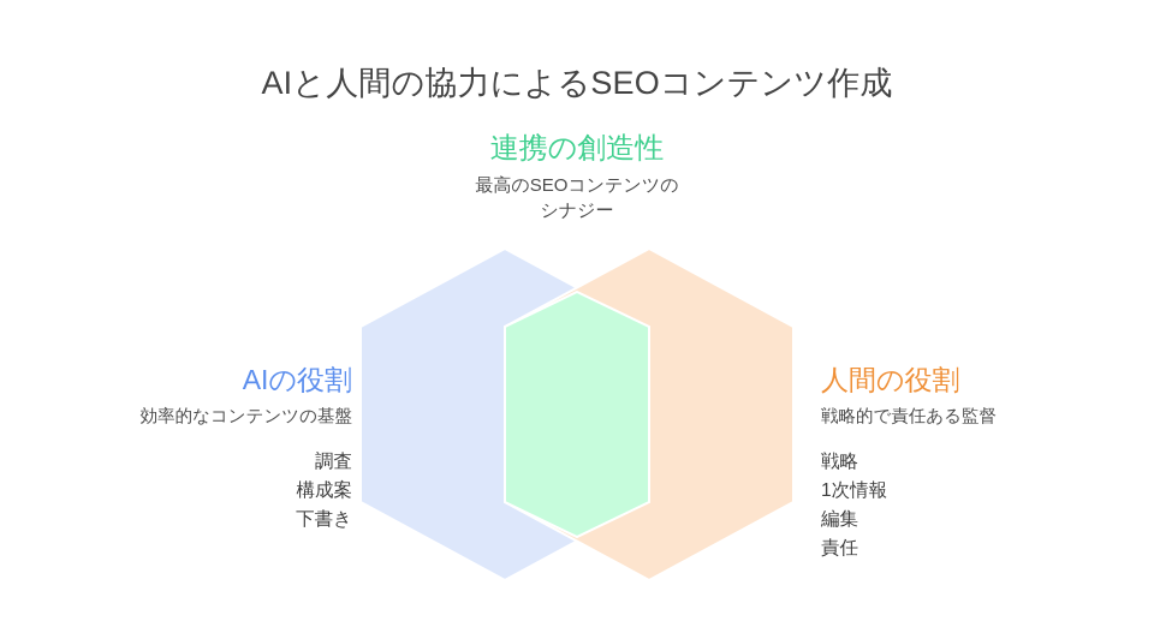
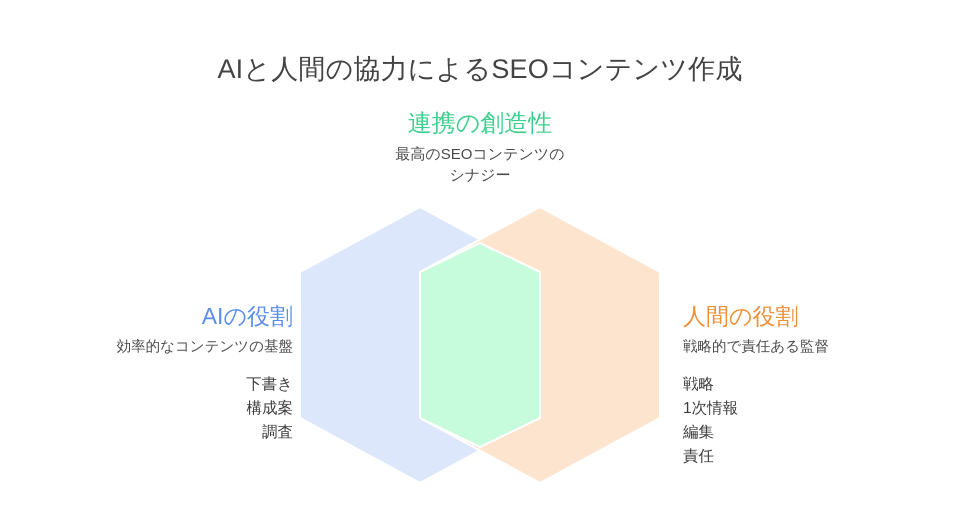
  AIと人間の協力によるSEOコンテンツ作成
  連携の創造性
  最高のSEOコンテンツの
  シナジー
  AIの役割
  効率的なコンテンツの基盤
- 調査
+ 下書き
  構成案
- 下書き
+ 調査
  人間の役割
  戦略的で責任ある監督
  戦略
  1次情報
  編集
  責任
